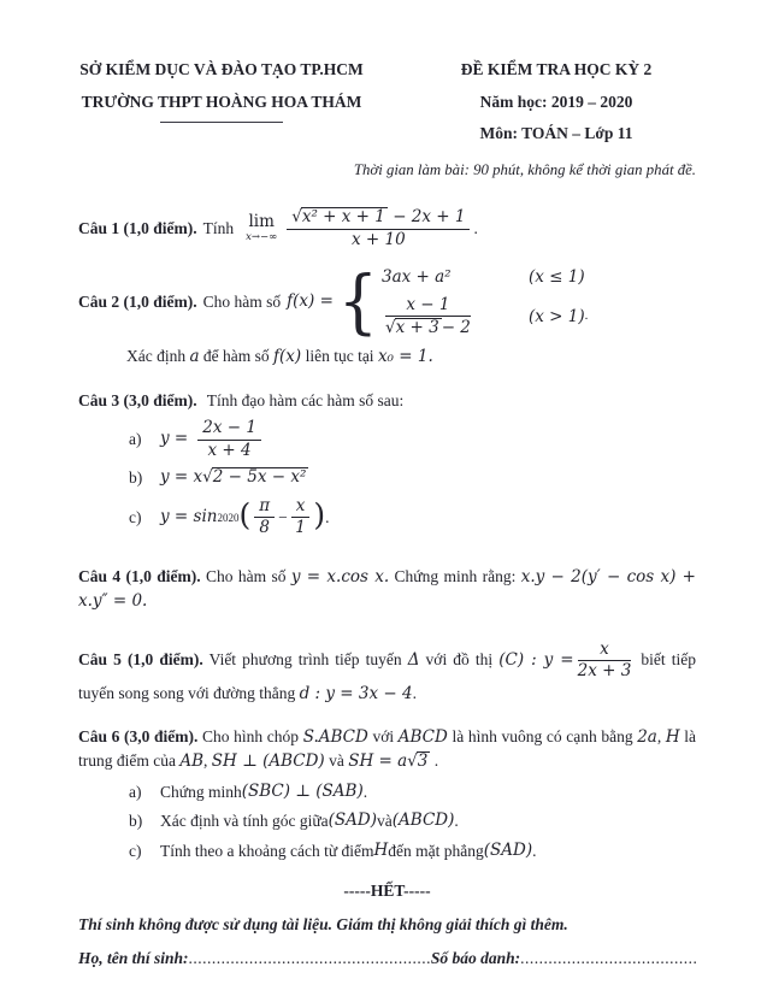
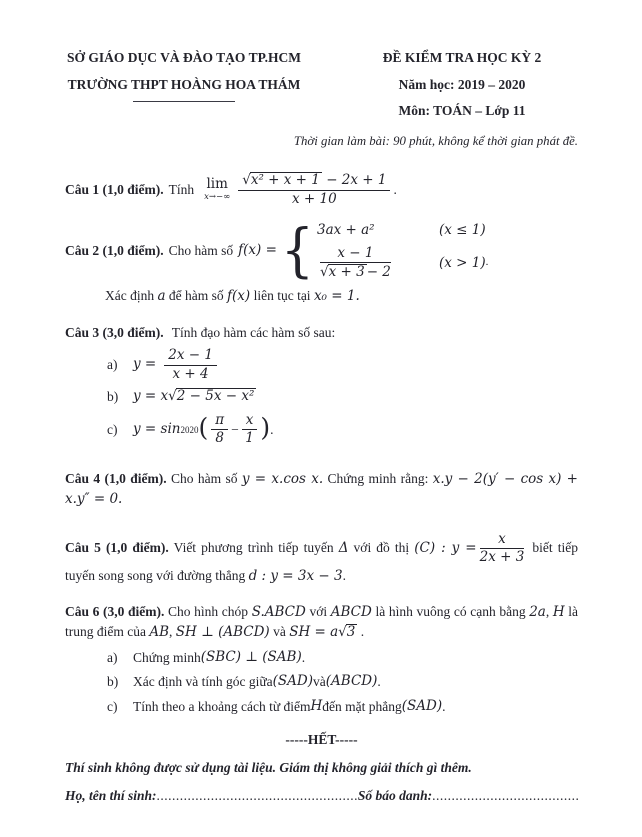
- SỞ KIỂM DỤC VÀ ĐÀO TẠO TP.HCM
+ SỞ GIÁO DỤC VÀ ĐÀO TẠO TP.HCM
  TRƯỜNG THPT HOÀNG HOA THÁM
  ĐỀ KIỂM TRA HỌC KỲ 2
  Năm học: 2019 – 2020
  Môn: TOÁN – Lớp 11
  Thời gian làm bài: 90 phút, không kể thời gian phát đề.
  Câu 1 (1,0 điểm).
  Tính
  lim
  x→−∞
  √x² + x + 1 − 2x + 1
  x + 10
  .
  Câu 2 (1,0 điểm).
  Cho hàm số
  f(x) =
  {
  3ax + a²
  (x ≤ 1)
  x − 1
  √x + 3 − 2
  (x > 1)
  .
  Xác định a để hàm số f(x) liên tục tại x₀ = 1.
  Câu 3 (3,0 điểm). Tính đạo hàm các hàm số sau:
  a)
  y =
  2x − 1
  x + 4
  b)
  y = x
  √2 − 5x − x²
  c)
  y = sin
  2020
  (
  π
  8
  −
  x
  1
  )
  .
  Câu 4 (1,0 điểm). Cho hàm số y = x.cos x. Chứng minh rằng: x.y − 2(y′ − cos x) + x.y″ = 0.
  Câu 5 (1,0 điểm). Viết phương trình tiếp tuyến Δ với đồ thị (C) : y =
  x
  2x + 3
- biết tiếp tuyến song song với đường thẳng d : y = 3x − 4.
+ biết tiếp tuyến song song với đường thẳng d : y = 3x − 3.
  Câu 6 (3,0 điểm). Cho hình chóp S.ABCD với ABCD là hình vuông có cạnh bằng 2a, H là trung điểm của AB, SH ⊥ (ABCD) và SH = a√3 .
  a)
  Chứng minh
  (SBC) ⊥ (SAB)
  .
  b)
  Xác định và tính góc giữa
  (SAD)
  và
  (ABCD)
  .
  c)
  Tính theo a khoảng cách từ điểm
  H
  đến mặt phẳng
  (SAD)
  .
  -----HẾT-----
  Thí sinh không được sử dụng tài liệu. Giám thị không giải thích gì thêm.
  Họ, tên thí sinh:
  Số báo danh:
